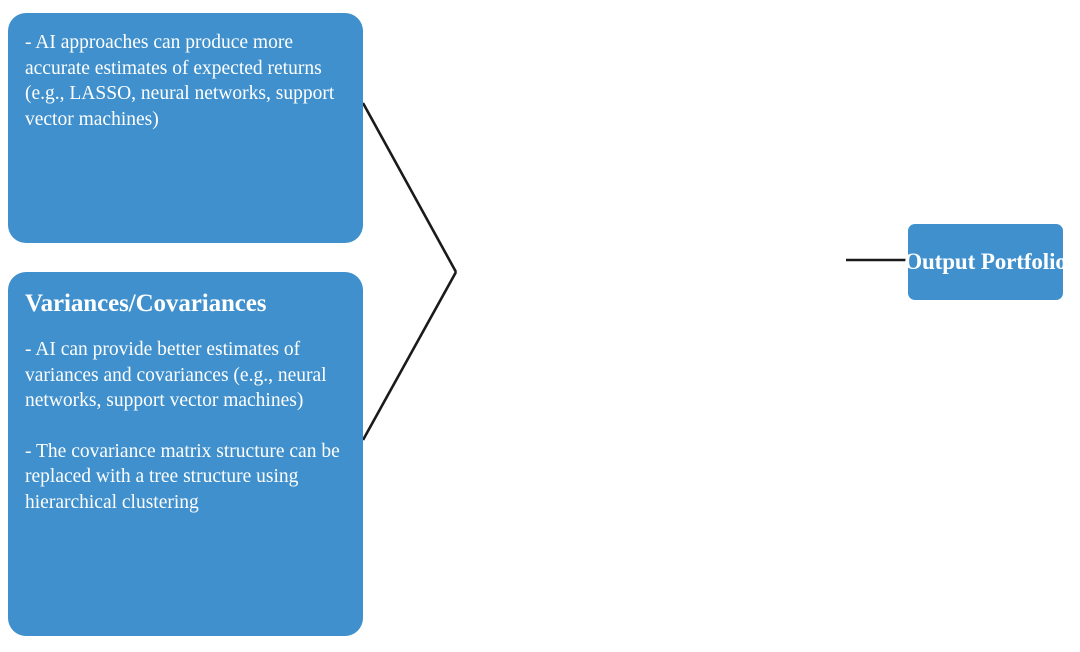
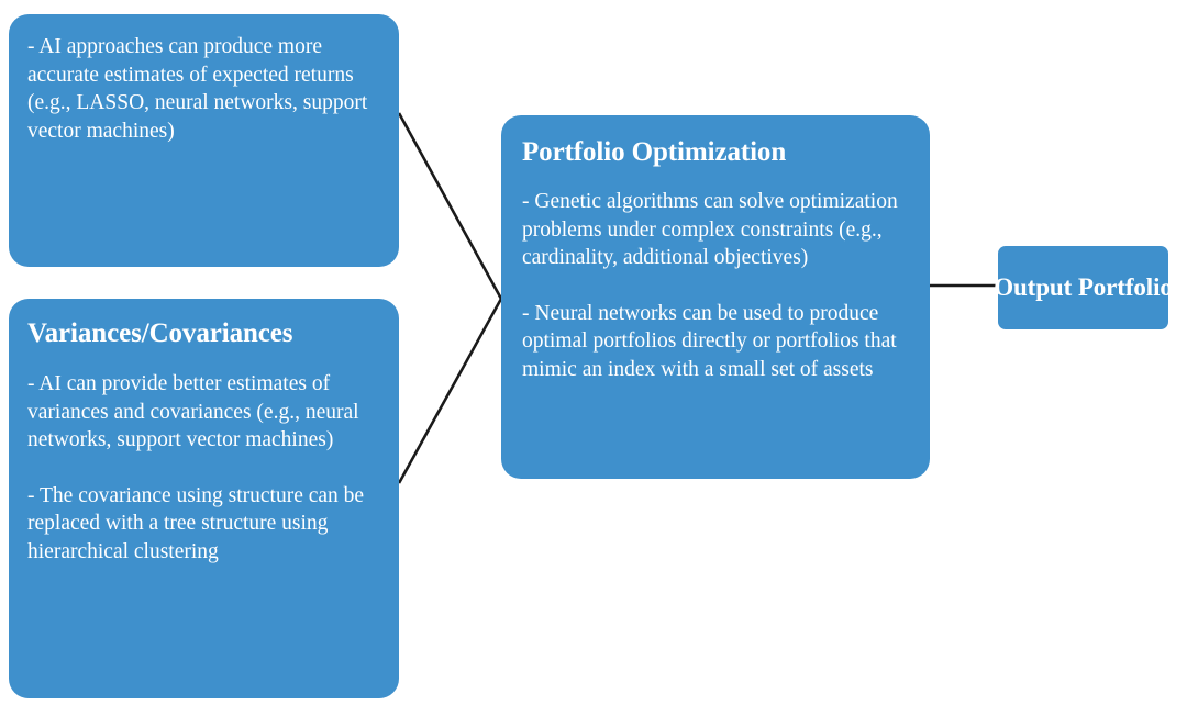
  - AI approaches can produce more accurate estimates of expected returns (e.g., LASSO, neural networks, support vector machines)
  Variances/Covariances
  - AI can provide better estimates of variances and covariances (e.g., neural networks, support vector machines)
- - The covariance matrix structure can be replaced with a tree structure using hierarchical clustering
+ - The covariance using structure can be replaced with a tree structure using hierarchical clustering
+ Portfolio Optimization
+ - Genetic algorithms can solve optimization problems under complex constraints (e.g., cardinality, additional objectives)
+ - Neural networks can be used to produce optimal portfolios directly or portfolios that mimic an index with a small set of assets
  Output Portfolio
